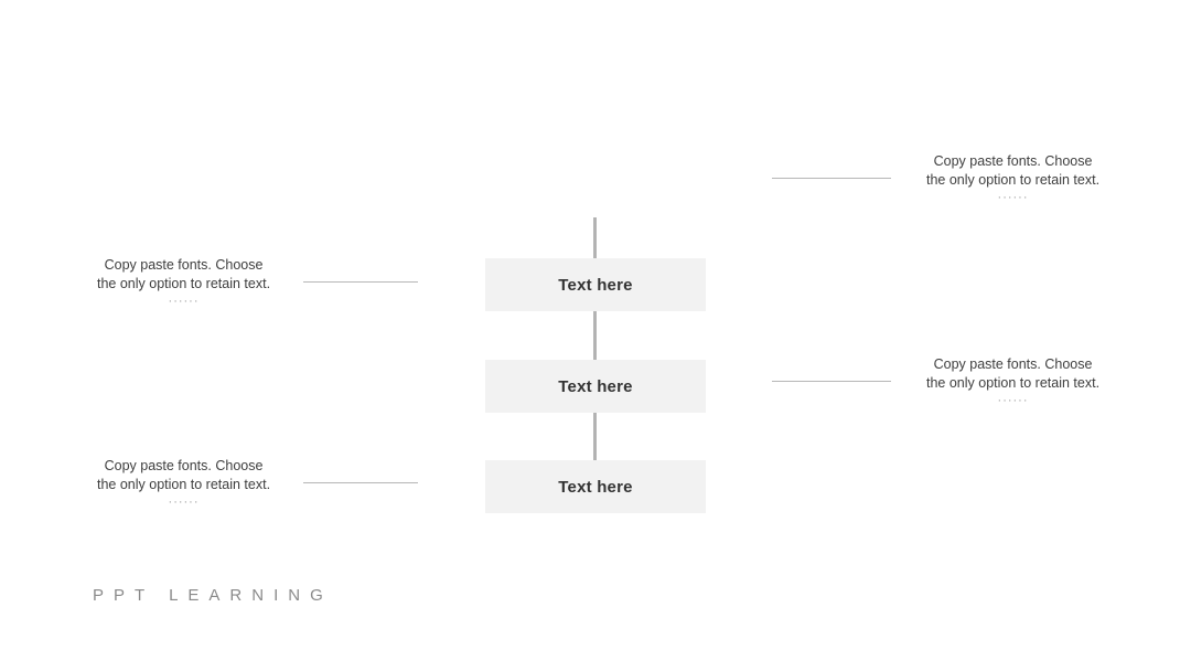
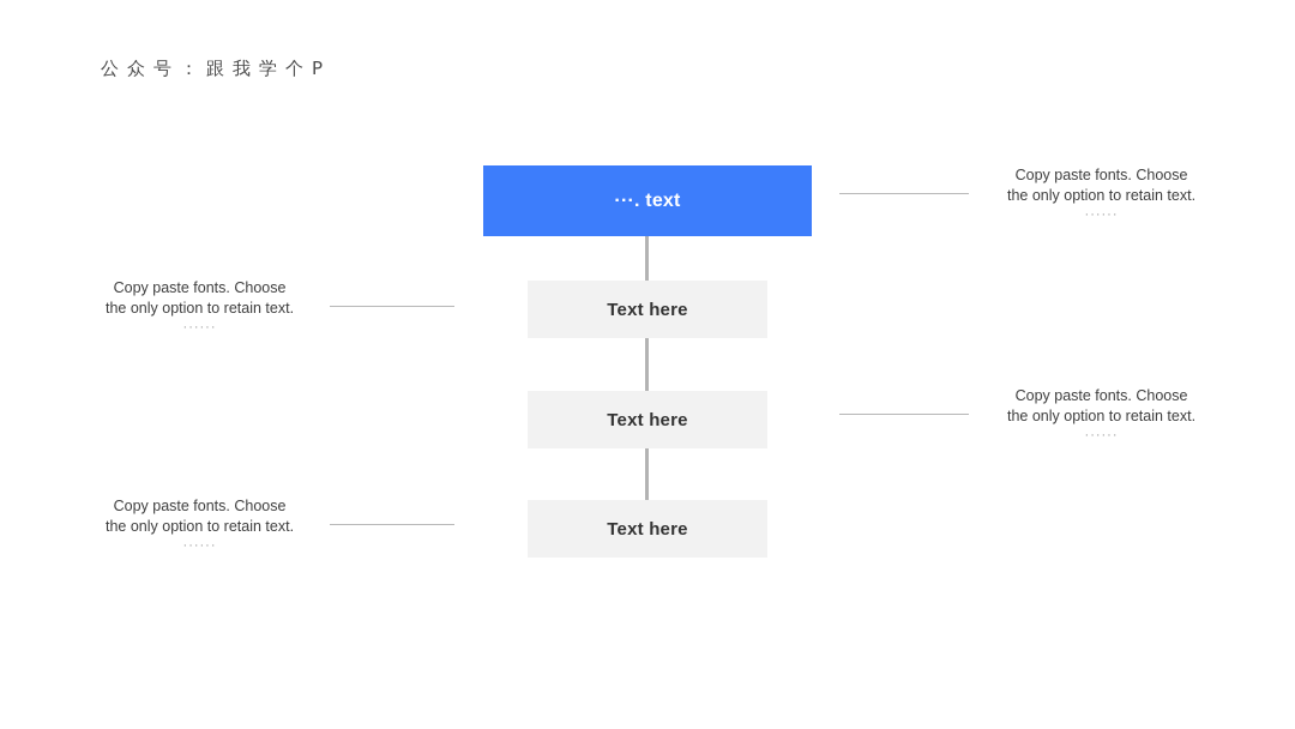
+ 公众号：跟我学个P
+ ···. text
  Text here
  Text here
  Text here
  Copy paste fonts. Choose
  the only option to retain text.
  ······
  Copy paste fonts. Choose
  the only option to retain text.
  ······
  Copy paste fonts. Choose
  the only option to retain text.
  ······
  Copy paste fonts. Choose
  the only option to retain text.
  ······
- PPT LEARNING
